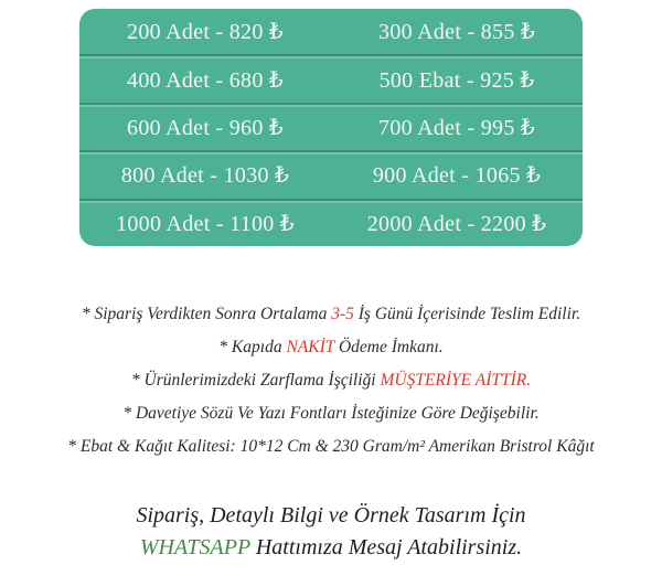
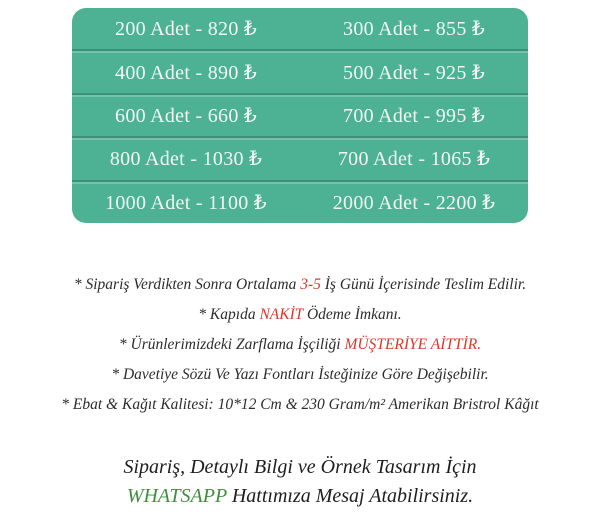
  200 Adet - 820 ₺
  300 Adet - 855 ₺
- 400 Adet - 680 ₺
+ 400 Adet - 890 ₺
- 500 Ebat - 925 ₺
+ 500 Adet - 925 ₺
- 600 Adet - 960 ₺
+ 600 Adet - 660 ₺
  700 Adet - 995 ₺
  800 Adet - 1030 ₺
- 900 Adet - 1065 ₺
+ 700 Adet - 1065 ₺
  1000 Adet - 1100 ₺
  2000 Adet - 2200 ₺
  * Sipariş Verdikten Sonra Ortalama 3-5 İş Günü İçerisinde Teslim Edilir.
  * Kapıda NAKİT Ödeme İmkanı.
  * Ürünlerimizdeki Zarflama İşçiliği MÜŞTERİYE AİTTİR.
  * Davetiye Sözü Ve Yazı Fontları İsteğinize Göre Değişebilir.
  * Ebat & Kağıt Kalitesi: 10*12 Cm & 230 Gram/m² Amerikan Bristrol Kâğıt
  Sipariş, Detaylı Bilgi ve Örnek Tasarım İçin
  WHATSAPP Hattımıza Mesaj Atabilirsiniz.
